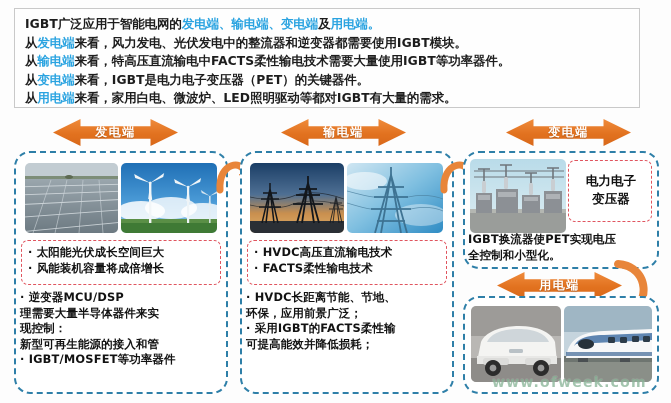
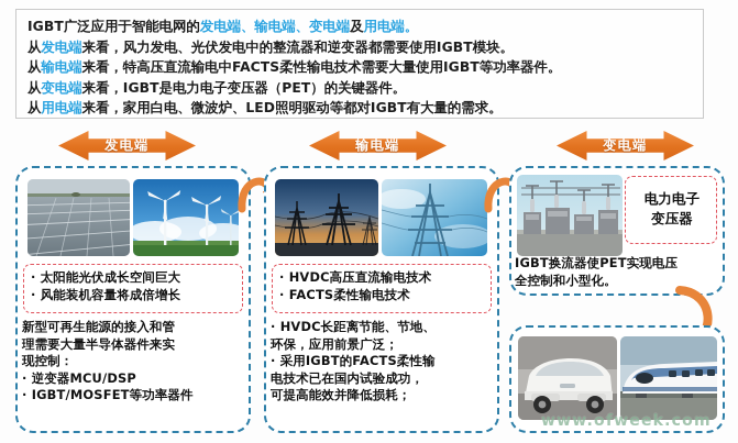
  IGBT广泛应用于智能电网的发电端、输电端、变电端及用电端。
  从发电端来看，风力发电、光伏发电中的整流器和逆变器都需要使用IGBT模块。
  从输电端来看，特高压直流输电中FACTS柔性输电技术需要大量使用IGBT等功率器件。
  从变电端来看，IGBT是电力电子变压器（PET）的关键器件。
  从用电端来看，家用白电、微波炉、LED照明驱动等都对IGBT有大量的需求。
  发电端
  输电端
  变电端
  · 太阳能光伏成长空间巨大
  · 风能装机容量将成倍增长
- · 逆变器MCU/DSP
+ 新型可再生能源的接入和管
  理需要大量半导体器件来实
  现控制：
- 新型可再生能源的接入和管
+ · 逆变器MCU/DSP
  · IGBT/MOSFET等功率器件
  · HVDC高压直流输电技术
  · FACTS柔性输电技术
  · HVDC长距离节能、节地、
  环保，应用前景广泛；
  · 采用IGBT的FACTS柔性输
+ 电技术已在国内试验成功，
  可提高能效并降低损耗；
  电力电子
  变压器
  IGBT换流器使PET实现电压
  全控制和小型化。
- 用电端
  www.ofweek.com
